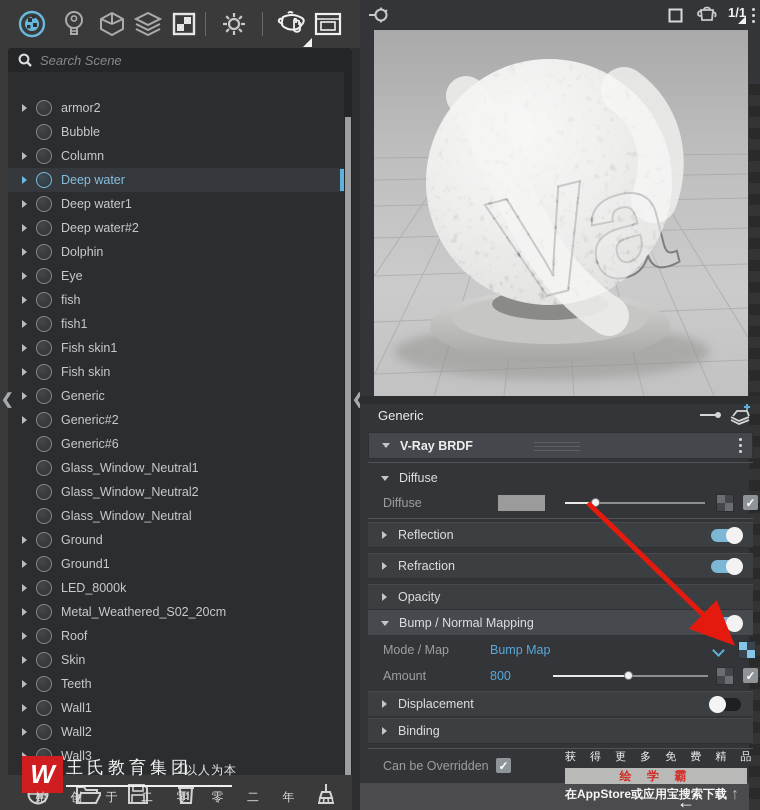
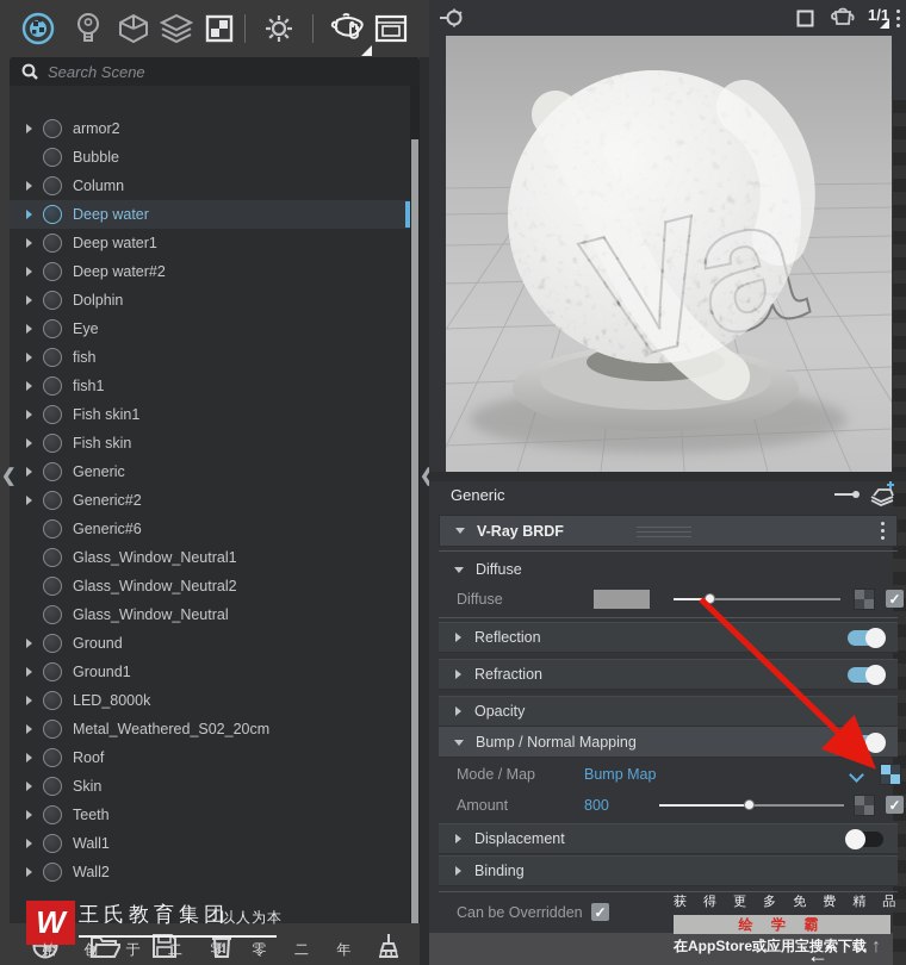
  Search Scene
  armor2
  Bubble
  Column
  Deep water
  Deep water1
  Deep water#2
  Dolphin
  Eye
  fish
  fish1
  Fish skin1
  Fish skin
  Generic
  Generic#2
  Generic#6
  Glass_Window_Neutral1
  Glass_Window_Neutral2
  Glass_Window_Neutral
  Ground
  Ground1
  LED_8000k
  Metal_Weathered_S02_20cm
  Roof
  Skin
  Teeth
  Wall1
  Wall2
- Wall3
  ❮
  ❮
  1/1
  Generic
  V-Ray BRDF
  Diffuse
  Diffuse
  ✓
  Reflection
  Refraction
  Opacity
  Bump / Normal Mapping
  Mode / Map
  Bump Map
  Amount
  800
  ✓
  Displacement
  Binding
  Can be Overridden
  ✓
  W
  王氏教育集团
  以人为本
  始 创 于 二 零 零 二 年
  获 得 更 多 免 费 精 品
  绘 学 霸
  在AppStore或应用宝搜索下载
  ←
  ↑
